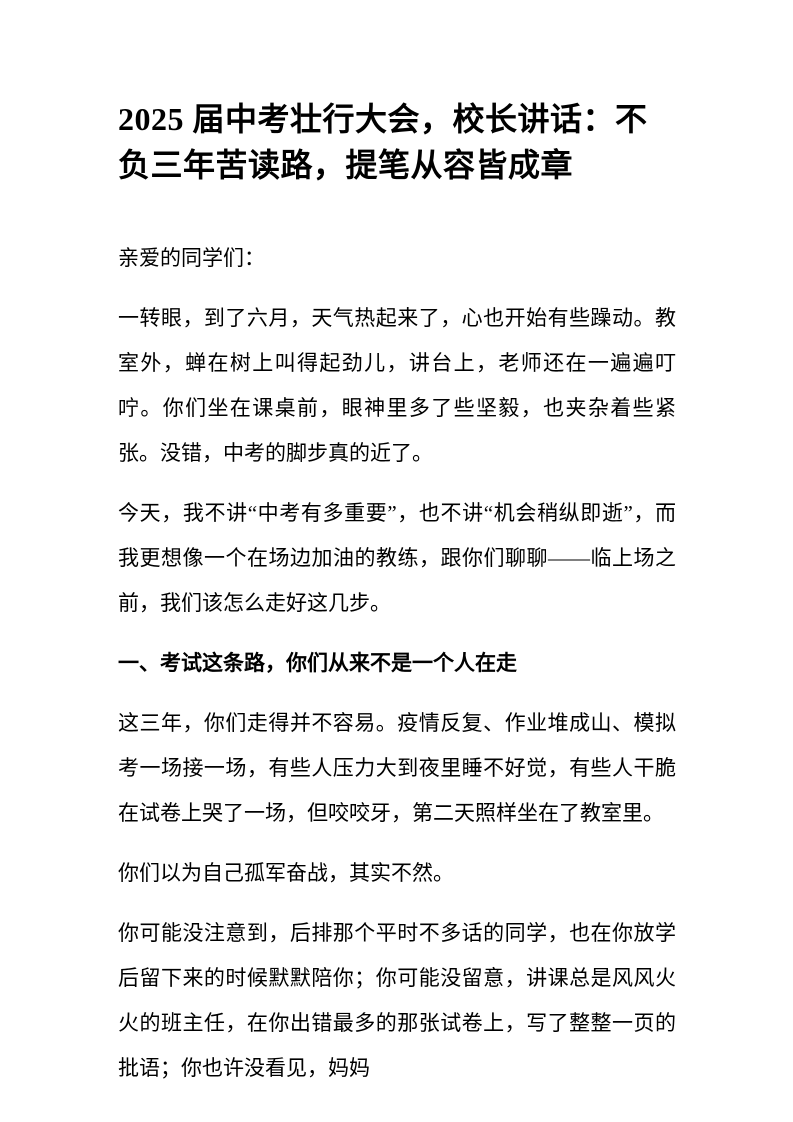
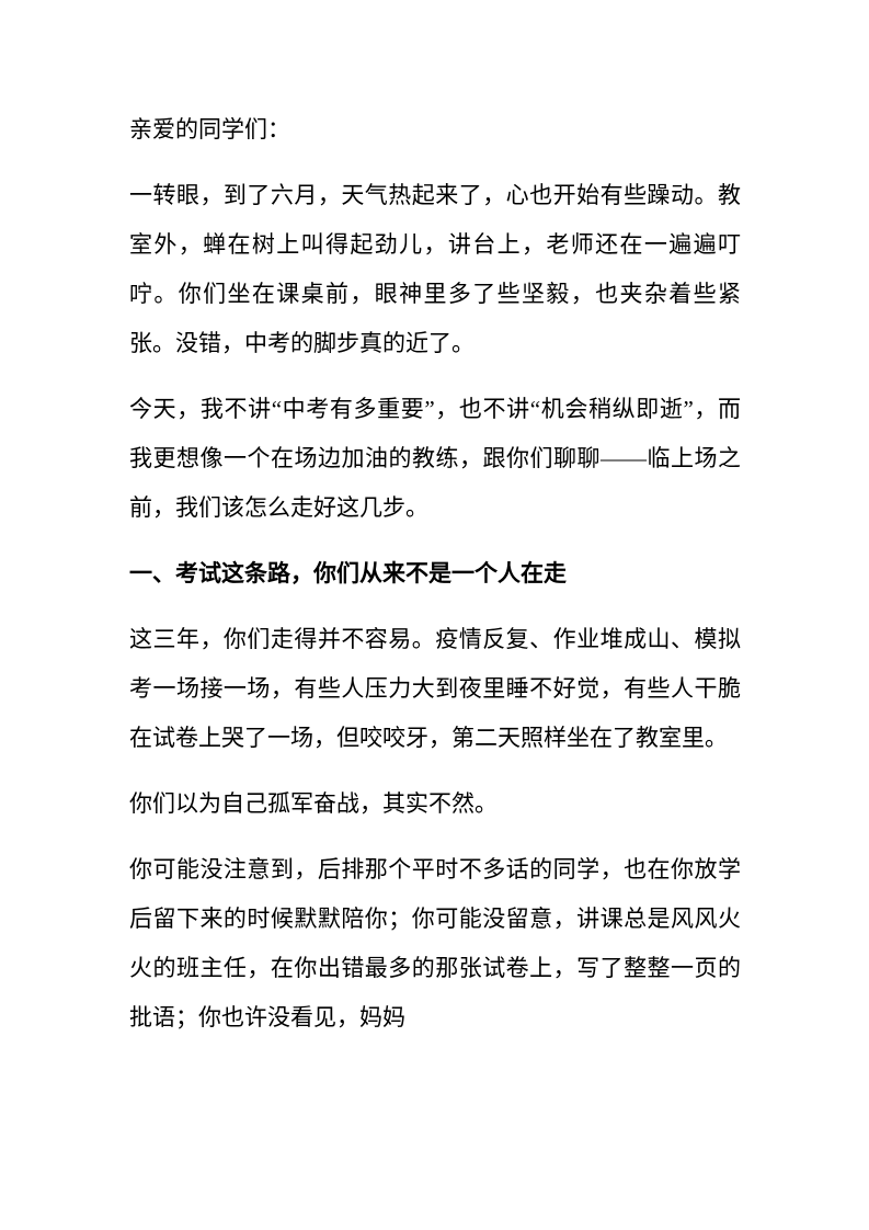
- 2025 届中考壮行大会，校长讲话：不负三年苦读路，提笔从容皆成章
  亲爱的同学们：
  一转眼，到了六月，天气热起来了，心也开始有些躁动。教室外，蝉在树上叫得起劲儿，讲台上，老师还在一遍遍叮咛。你们坐在课桌前，眼神里多了些坚毅，也夹杂着些紧张。没错，中考的脚步真的近了。
  今天，我不讲“中考有多重要”，也不讲“机会稍纵即逝”，而我更想像一个在场边加油的教练，跟你们聊聊——临上场之前，我们该怎么走好这几步。
  一、考试这条路，你们从来不是一个人在走
  这三年，你们走得并不容易。疫情反复、作业堆成山、模拟考一场接一场，有些人压力大到夜里睡不好觉，有些人干脆在试卷上哭了一场，但咬咬牙，第二天照样坐在了教室里。
  你们以为自己孤军奋战，其实不然。
  你可能没注意到，后排那个平时不多话的同学，也在你放学后留下来的时候默默陪你；你可能没留意，讲课总是风风火火的班主任，在你出错最多的那张试卷上，写了整整一页的批语；你也许没看见，妈妈
